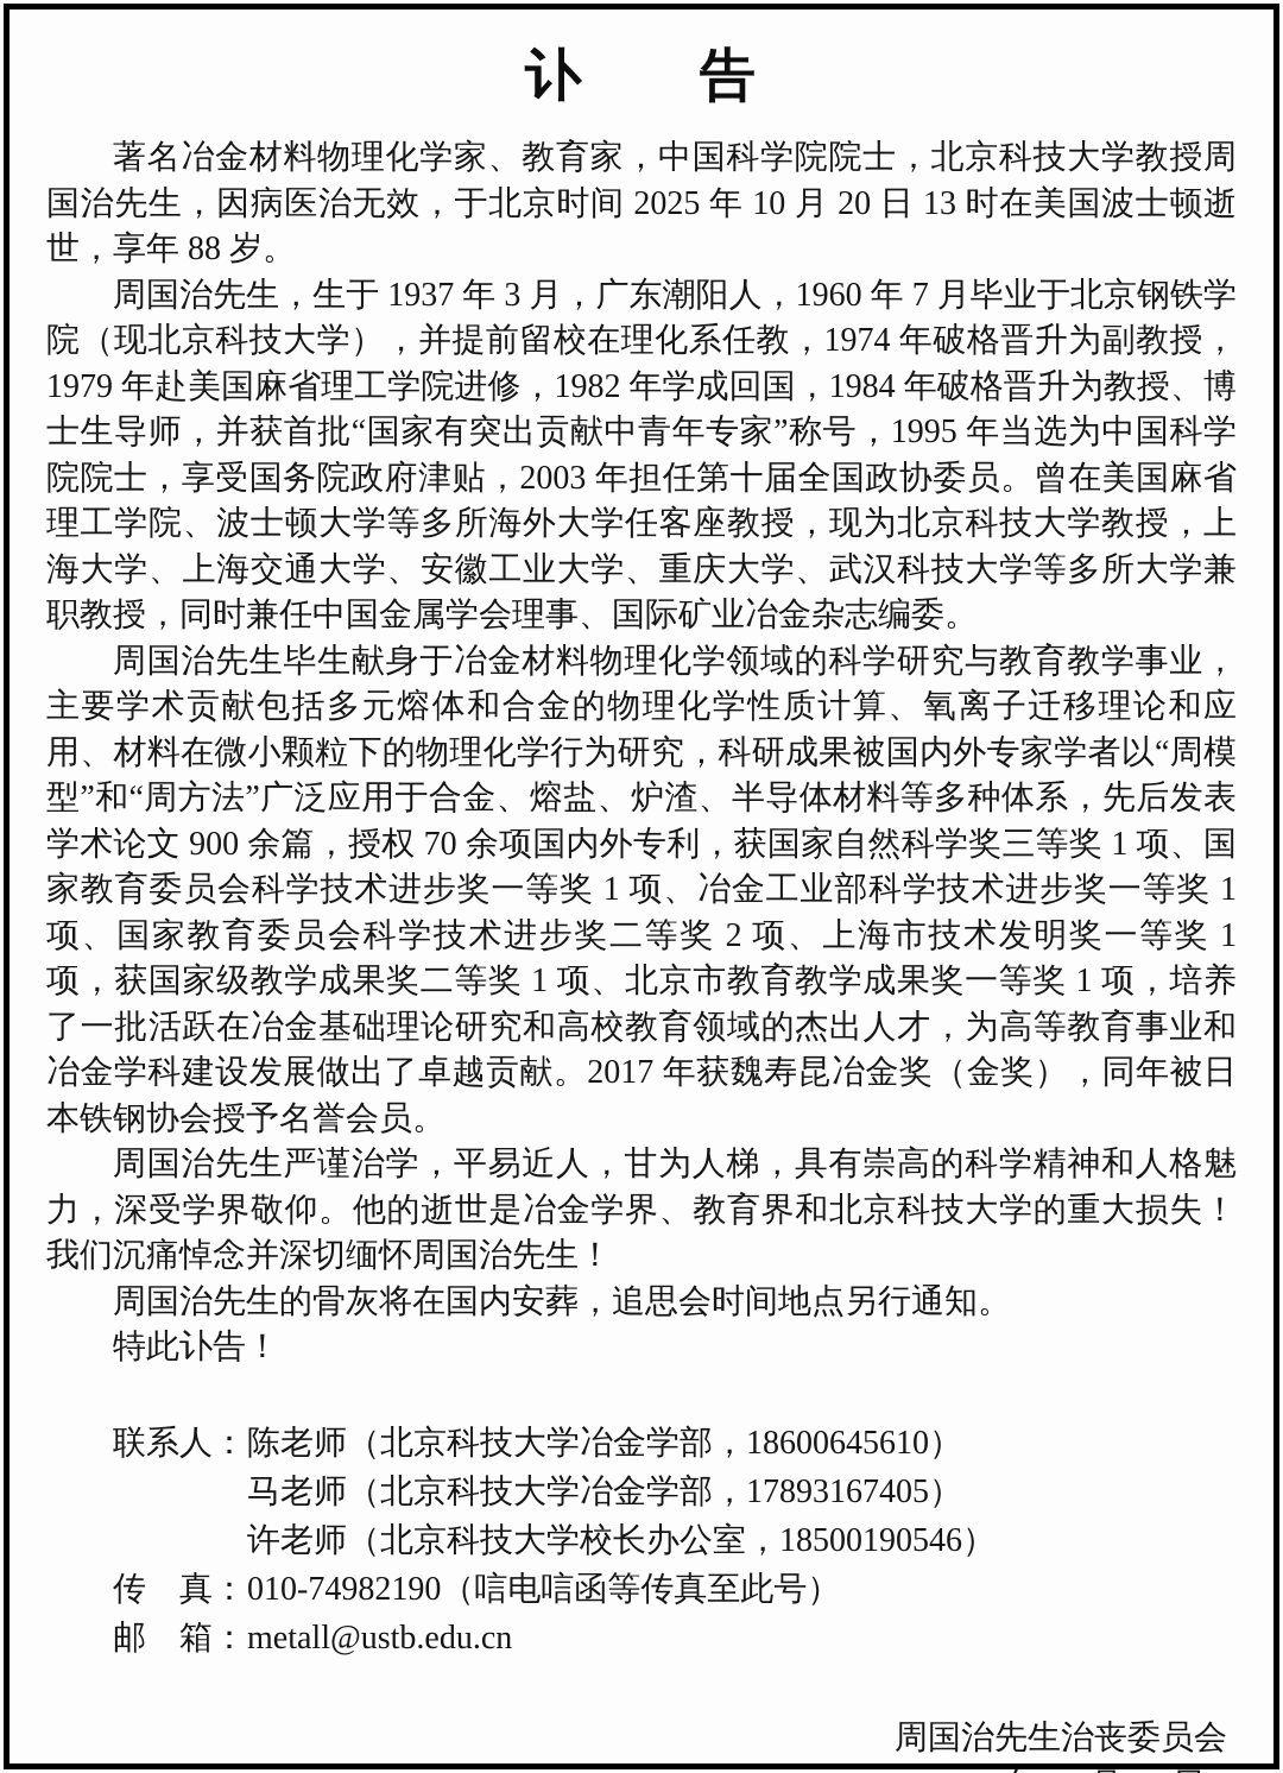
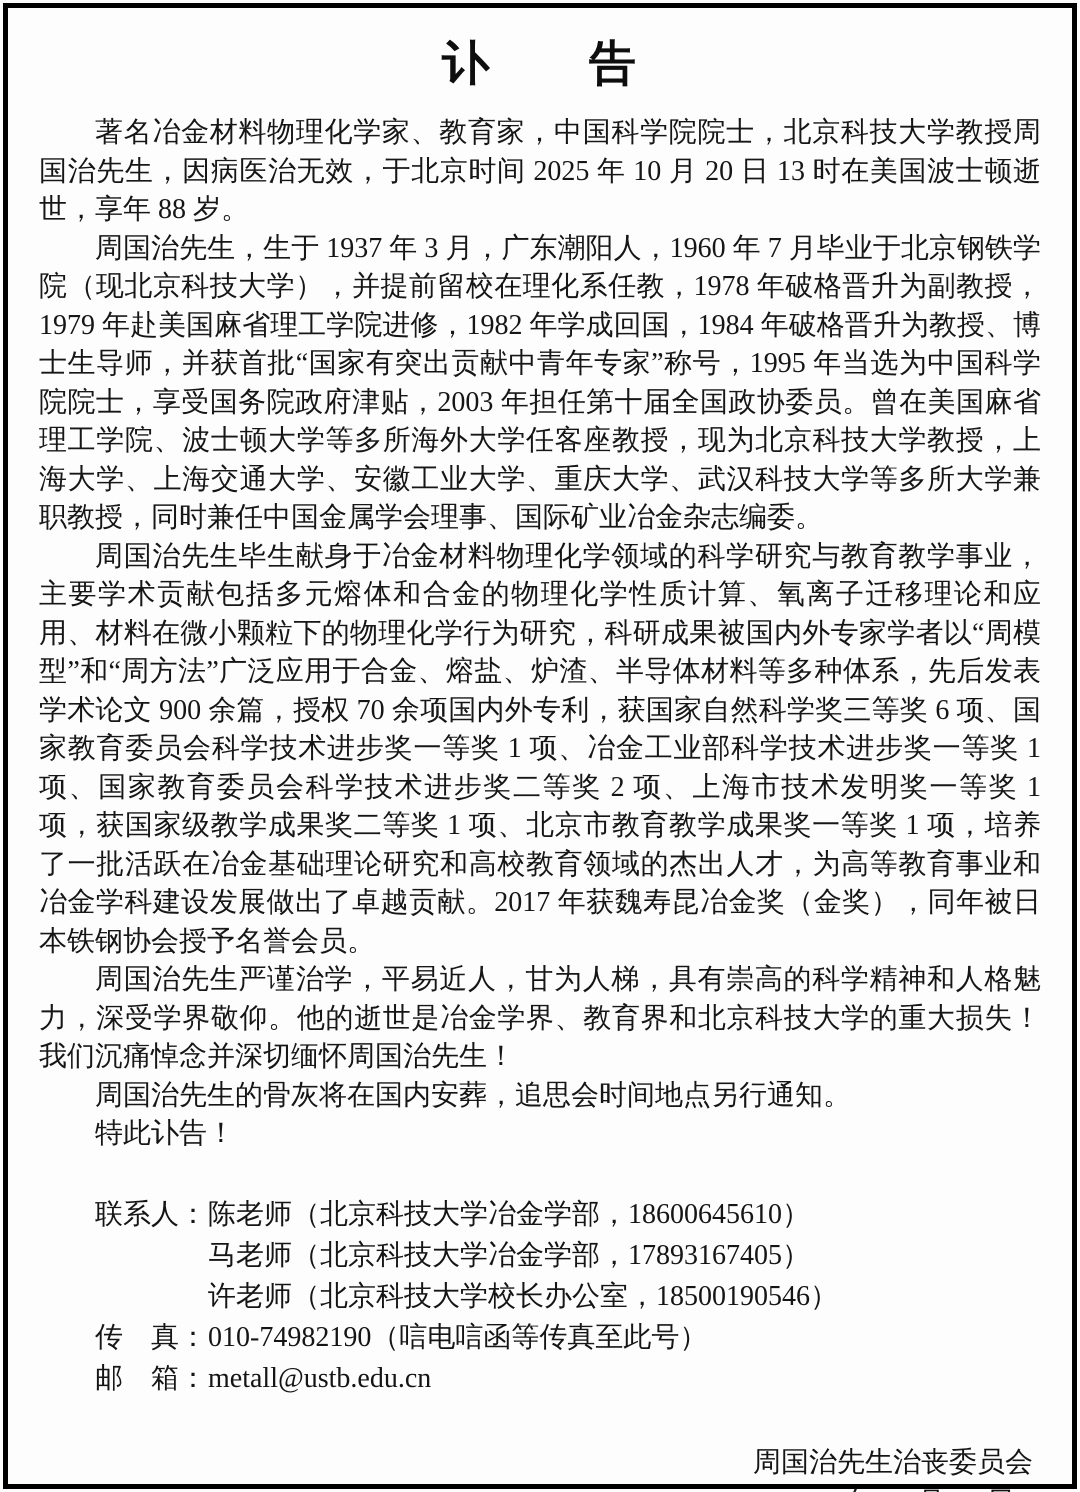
  讣 告
  著名冶金材料物理化学家、教育家，中国科学院院士，北京科技大学教授周国治先生，因病医治无效，于北京时间 2025 年 10 月 20 日 13 时在美国波士顿逝世，享年 88 岁。
- 周国治先生，生于 1937 年 3 月，广东潮阳人，1960 年 7 月毕业于北京钢铁学院（现北京科技大学），并提前留校在理化系任教，1974 年破格晋升为副教授，1979 年赴美国麻省理工学院进修，1982 年学成回国，1984 年破格晋升为教授、博士生导师，并获首批“国家有突出贡献中青年专家”称号，1995 年当选为中国科学院院士，享受国务院政府津贴，2003 年担任第十届全国政协委员。曾在美国麻省理工学院、波士顿大学等多所海外大学任客座教授，现为北京科技大学教授，上海大学、上海交通大学、安徽工业大学、重庆大学、武汉科技大学等多所大学兼职教授，同时兼任中国金属学会理事、国际矿业冶金杂志编委。
+ 周国治先生，生于 1937 年 3 月，广东潮阳人，1960 年 7 月毕业于北京钢铁学院（现北京科技大学），并提前留校在理化系任教，1978 年破格晋升为副教授，1979 年赴美国麻省理工学院进修，1982 年学成回国，1984 年破格晋升为教授、博士生导师，并获首批“国家有突出贡献中青年专家”称号，1995 年当选为中国科学院院士，享受国务院政府津贴，2003 年担任第十届全国政协委员。曾在美国麻省理工学院、波士顿大学等多所海外大学任客座教授，现为北京科技大学教授，上海大学、上海交通大学、安徽工业大学、重庆大学、武汉科技大学等多所大学兼职教授，同时兼任中国金属学会理事、国际矿业冶金杂志编委。
- 周国治先生毕生献身于冶金材料物理化学领域的科学研究与教育教学事业，主要学术贡献包括多元熔体和合金的物理化学性质计算、氧离子迁移理论和应用、材料在微小颗粒下的物理化学行为研究，科研成果被国内外专家学者以“周模型”和“周方法”广泛应用于合金、熔盐、炉渣、半导体材料等多种体系，先后发表学术论文 900 余篇，授权 70 余项国内外专利，获国家自然科学奖三等奖 1 项、国家教育委员会科学技术进步奖一等奖 1 项、冶金工业部科学技术进步奖一等奖 1 项、国家教育委员会科学技术进步奖二等奖 2 项、上海市技术发明奖一等奖 1 项，获国家级教学成果奖二等奖 1 项、北京市教育教学成果奖一等奖 1 项，培养了一批活跃在冶金基础理论研究和高校教育领域的杰出人才，为高等教育事业和冶金学科建设发展做出了卓越贡献。2017 年获魏寿昆冶金奖（金奖），同年被日本铁钢协会授予名誉会员。
+ 周国治先生毕生献身于冶金材料物理化学领域的科学研究与教育教学事业，主要学术贡献包括多元熔体和合金的物理化学性质计算、氧离子迁移理论和应用、材料在微小颗粒下的物理化学行为研究，科研成果被国内外专家学者以“周模型”和“周方法”广泛应用于合金、熔盐、炉渣、半导体材料等多种体系，先后发表学术论文 900 余篇，授权 70 余项国内外专利，获国家自然科学奖三等奖 6 项、国家教育委员会科学技术进步奖一等奖 1 项、冶金工业部科学技术进步奖一等奖 1 项、国家教育委员会科学技术进步奖二等奖 2 项、上海市技术发明奖一等奖 1 项，获国家级教学成果奖二等奖 1 项、北京市教育教学成果奖一等奖 1 项，培养了一批活跃在冶金基础理论研究和高校教育领域的杰出人才，为高等教育事业和冶金学科建设发展做出了卓越贡献。2017 年获魏寿昆冶金奖（金奖），同年被日本铁钢协会授予名誉会员。
  周国治先生严谨治学，平易近人，甘为人梯，具有崇高的科学精神和人格魅力，深受学界敬仰。他的逝世是冶金学界、教育界和北京科技大学的重大损失！我们沉痛悼念并深切缅怀周国治先生！
  周国治先生的骨灰将在国内安葬，追思会时间地点另行通知。
  特此讣告！
  联系人：陈老师（北京科技大学冶金学部，18600645610）
  马老师（北京科技大学冶金学部，17893167405）
  许老师（北京科技大学校长办公室，18500190546）
  传 真：010-74982190（唁电唁函等传真至此号）
  邮 箱：metall@ustb.edu.cn
  周国治先生治丧委员会
